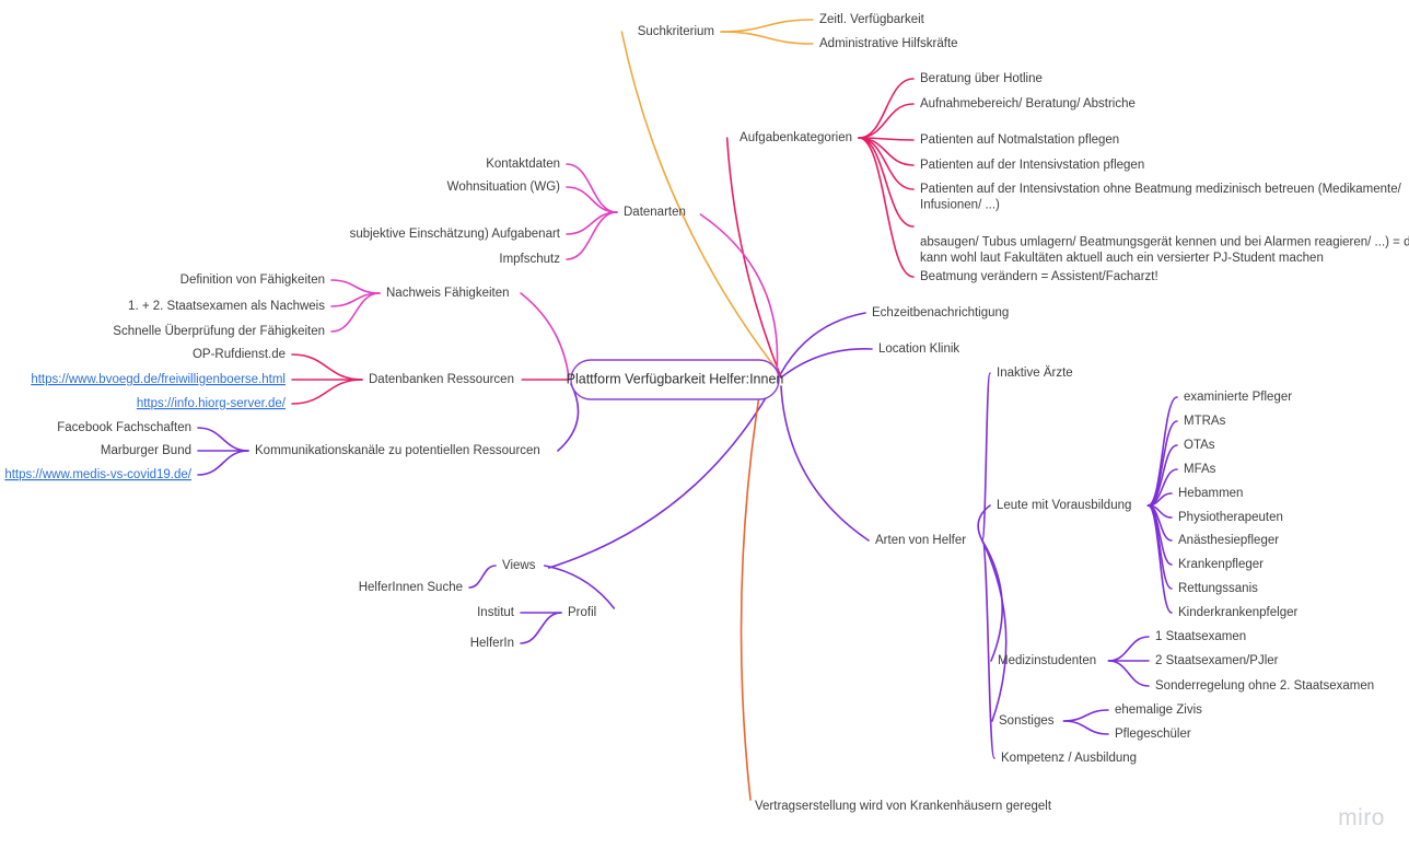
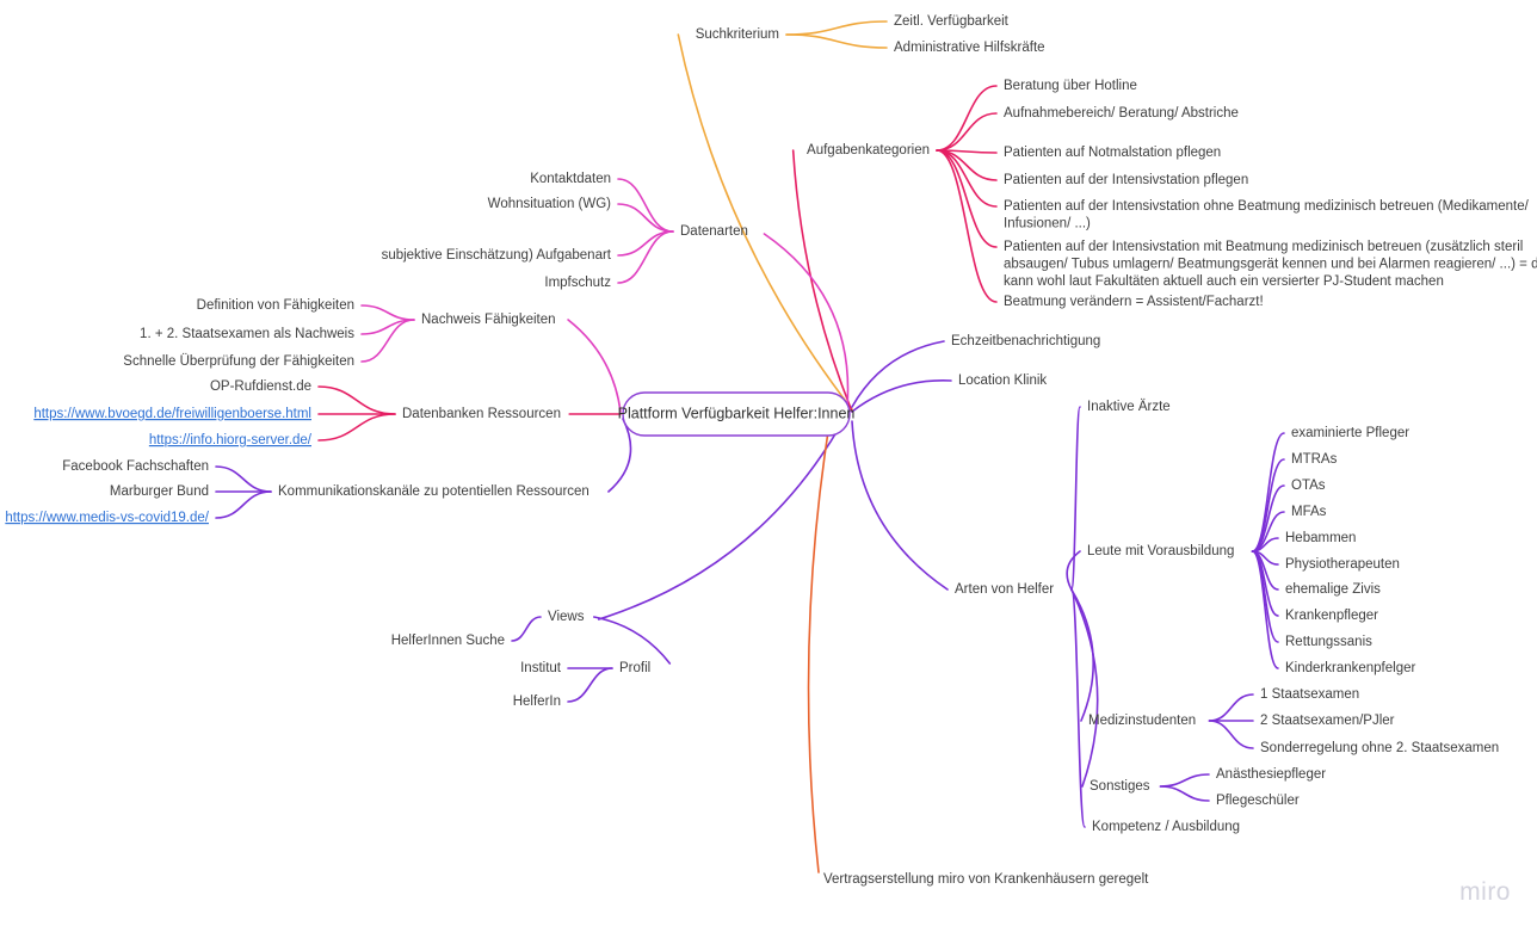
  Plattform Verfügbarkeit Helfer:Innen
  Suchkriterium
  Zeitl. Verfügbarkeit
  Administrative Hilfskräfte
  Aufgabenkategorien
  Beratung über Hotline
  Aufnahmebereich/ Beratung/ Abstriche
  Patienten auf Notmalstation pflegen
  Patienten auf der Intensivstation pflegen
  Patienten auf der Intensivstation ohne Beatmung medizinisch betreuen (Medikamente/
  Infusionen/ ...)
+ Patienten auf der Intensivstation mit Beatmung medizinisch betreuen (zusätzlich steril
  absaugen/ Tubus umlagern/ Beatmungsgerät kennen und bei Alarmen reagieren/ ...) = d
  kann wohl laut Fakultäten aktuell auch ein versierter PJ-Student machen
  Beatmung verändern = Assistent/Facharzt!
  Datenarten
  Kontaktdaten
  Wohnsituation (WG)
  subjektive Einschätzung) Aufgabenart
  Impfschutz
  Nachweis Fähigkeiten
  Definition von Fähigkeiten
  1. + 2. Staatsexamen als Nachweis
  Schnelle Überprüfung der Fähigkeiten
  Datenbanken Ressourcen
  OP-Rufdienst.de
  https://www.bvoegd.de/freiwilligenboerse.html
  https://info.hiorg-server.de/
  Kommunikationskanäle zu potentiellen Ressourcen
  Facebook Fachschaften
  Marburger Bund
  https://www.medis-vs-covid19.de/
  Views
  HelferInnen Suche
  Profil
  Institut
  HelferIn
  Echzeitbenachrichtigung
  Location Klinik
  Arten von Helfer
  Inaktive Ärzte
  Kompetenz / Ausbildung
  Leute mit Vorausbildung
  examinierte Pfleger
  MTRAs
  OTAs
  MFAs
  Hebammen
  Physiotherapeuten
- Anästhesiepfleger
+ ehemalige Zivis
  Krankenpfleger
  Rettungssanis
  Kinderkrankenpfelger
  Medizinstudenten
  1 Staatsexamen
  2 Staatsexamen/PJler
  Sonderregelung ohne 2. Staatsexamen
  Sonstiges
- ehemalige Zivis
+ Anästhesiepfleger
  Pflegeschüler
- Vertragserstellung wird von Krankenhäusern geregelt
+ Vertragserstellung miro von Krankenhäusern geregelt
  miro
